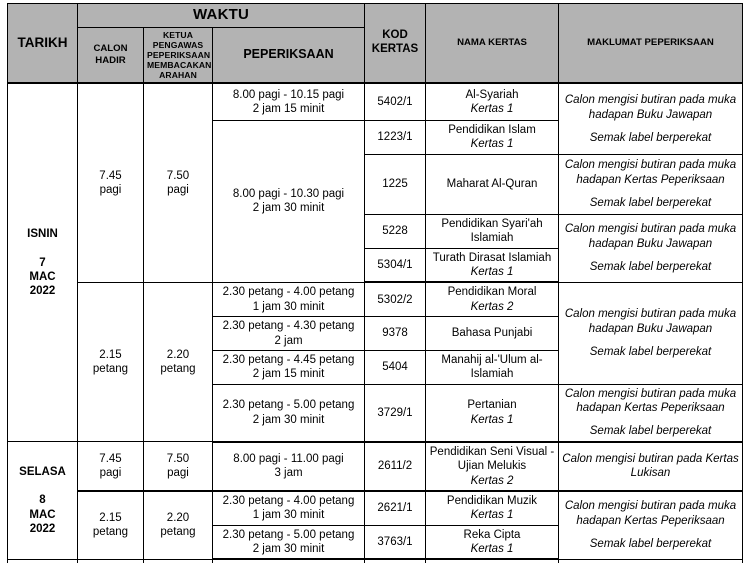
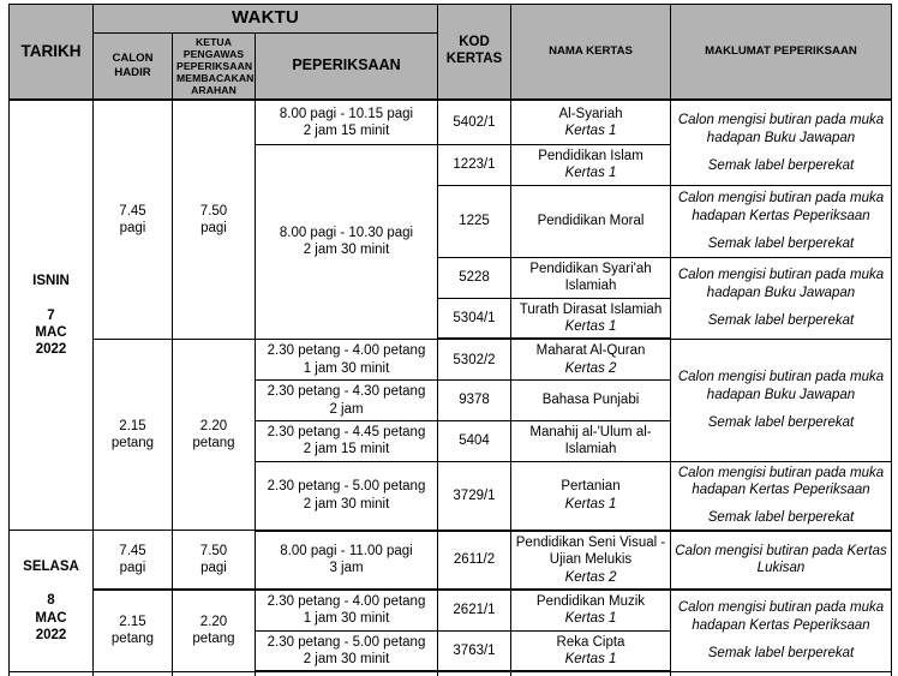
  TARIKH	WAKTU	KODKERTAS	NAMA KERTAS	MAKLUMAT PEPERIKSAAN
  CALON HADIR	KETUAPENGAWASPEPERIKSAANMEMBACAKANARAHAN	PEPERIKSAAN
  ISNIN 7 MAC 2022	7.45 pagi	7.50 pagi	8.00 pagi - 10.15 pagi 2 jam 15 minit	5402/1	Al-Syariah Kertas 1	Calon mengisi butiran pada muka hadapan Buku Jawapan Semak label berperekat
  8.00 pagi - 10.30 pagi 2 jam 30 minit	1223/1	Pendidikan Islam Kertas 1
- 1225	Maharat Al-Quran	Calon mengisi butiran pada muka hadapan Kertas Peperiksaan Semak label berperekat
+ 1225	Pendidikan Moral	Calon mengisi butiran pada muka hadapan Kertas Peperiksaan Semak label berperekat
  5228	Pendidikan Syari'ah Islamiah	Calon mengisi butiran pada muka hadapan Buku Jawapan Semak label berperekat
  5304/1	Turath Dirasat Islamiah Kertas 1
- 2.15 petang	2.20 petang	2.30 petang - 4.00 petang 1 jam 30 minit	5302/2	Pendidikan Moral Kertas 2	Calon mengisi butiran pada muka hadapan Buku Jawapan Semak label berperekat
+ 2.15 petang	2.20 petang	2.30 petang - 4.00 petang 1 jam 30 minit	5302/2	Maharat Al-Quran Kertas 2	Calon mengisi butiran pada muka hadapan Buku Jawapan Semak label berperekat
  2.30 petang - 4.30 petang 2 jam	9378	Bahasa Punjabi
  2.30 petang - 4.45 petang 2 jam 15 minit	5404	Manahij al-'Ulum al- Islamiah
  2.30 petang - 5.00 petang 2 jam 30 minit	3729/1	Pertanian Kertas 1	Calon mengisi butiran pada muka hadapan Kertas Peperiksaan Semak label berperekat
  SELASA 8 MAC 2022	7.45 pagi	7.50 pagi	8.00 pagi - 11.00 pagi 3 jam	2611/2	Pendidikan Seni Visual - Ujian Melukis Kertas 2	Calon mengisi butiran pada Kertas Lukisan
  2.15 petang	2.20 petang	2.30 petang - 4.00 petang 1 jam 30 minit	2621/1	Pendidikan Muzik Kertas 1	Calon mengisi butiran pada muka hadapan Kertas Peperiksaan Semak label berperekat
  2.30 petang - 5.00 petang 2 jam 30 minit	3763/1	Reka Cipta Kertas 1
